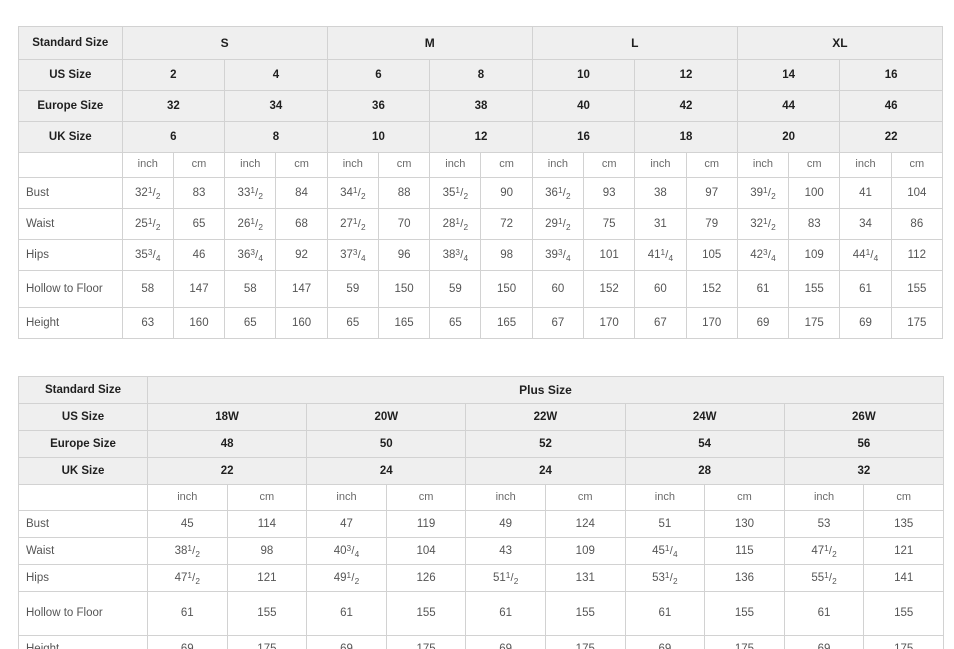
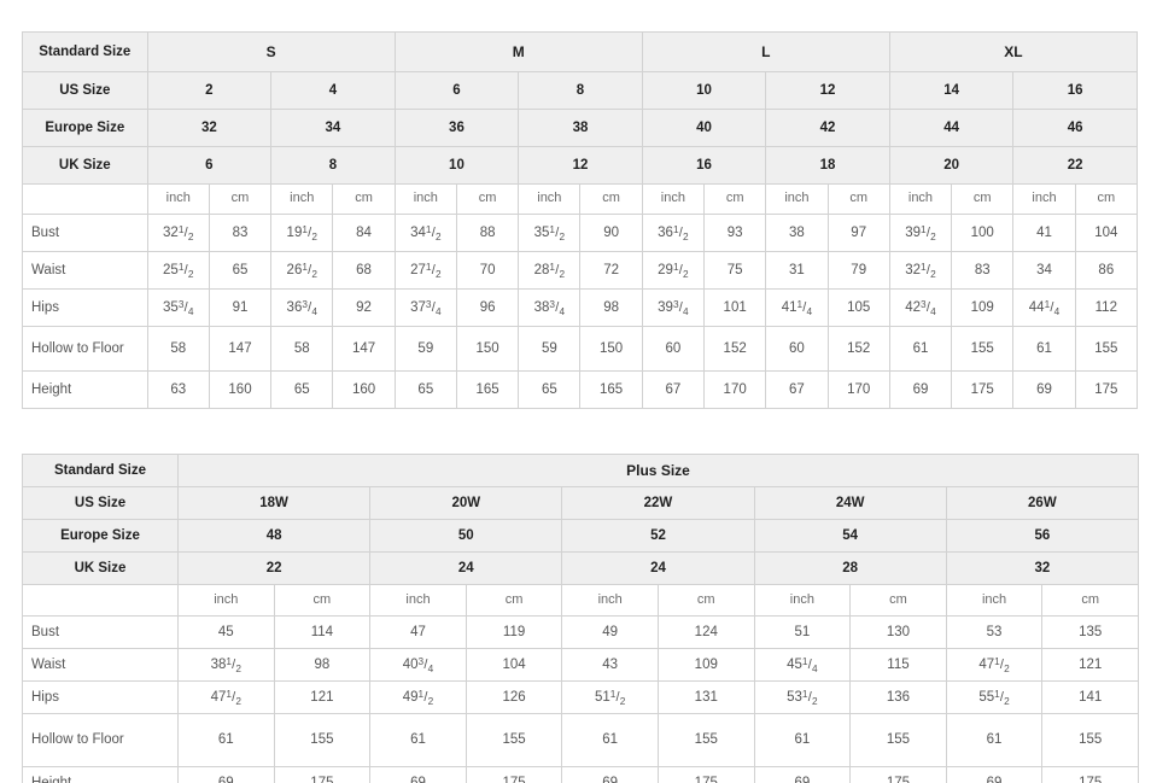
  Standard Size	S	M	L	XL
  US Size	2	4	6	8	10	12	14	16
  Europe Size	32	34	36	38	40	42	44	46
  UK Size	6	8	10	12	16	18	20	22
  	inch	cm	inch	cm	inch	cm	inch	cm	inch	cm	inch	cm	inch	cm	inch	cm
- Bust	321/2	83	331/2	84	341/2	88	351/2	90	361/2	93	38	97	391/2	100	41	104
+ Bust	321/2	83	191/2	84	341/2	88	351/2	90	361/2	93	38	97	391/2	100	41	104
  Waist	251/2	65	261/2	68	271/2	70	281/2	72	291/2	75	31	79	321/2	83	34	86
- Hips	353/4	46	363/4	92	373/4	96	383/4	98	393/4	101	411/4	105	423/4	109	441/4	112
+ Hips	353/4	91	363/4	92	373/4	96	383/4	98	393/4	101	411/4	105	423/4	109	441/4	112
  Hollow to Floor	58	147	58	147	59	150	59	150	60	152	60	152	61	155	61	155
  Height	63	160	65	160	65	165	65	165	67	170	67	170	69	175	69	175
  Standard Size	Plus Size
  US Size	18W	20W	22W	24W	26W
  Europe Size	48	50	52	54	56
  UK Size	22	24	24	28	32
  	inch	cm	inch	cm	inch	cm	inch	cm	inch	cm
  Bust	45	114	47	119	49	124	51	130	53	135
  Waist	381/2	98	403/4	104	43	109	451/4	115	471/2	121
  Hips	471/2	121	491/2	126	511/2	131	531/2	136	551/2	141
  Hollow to Floor	61	155	61	155	61	155	61	155	61	155
